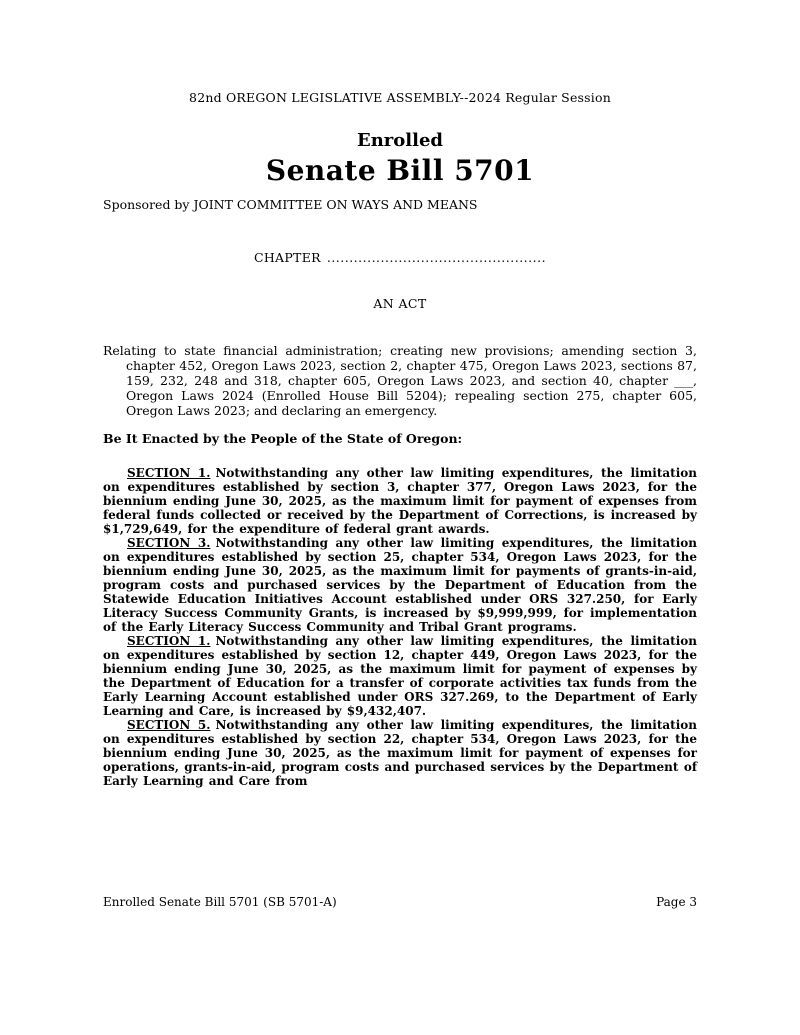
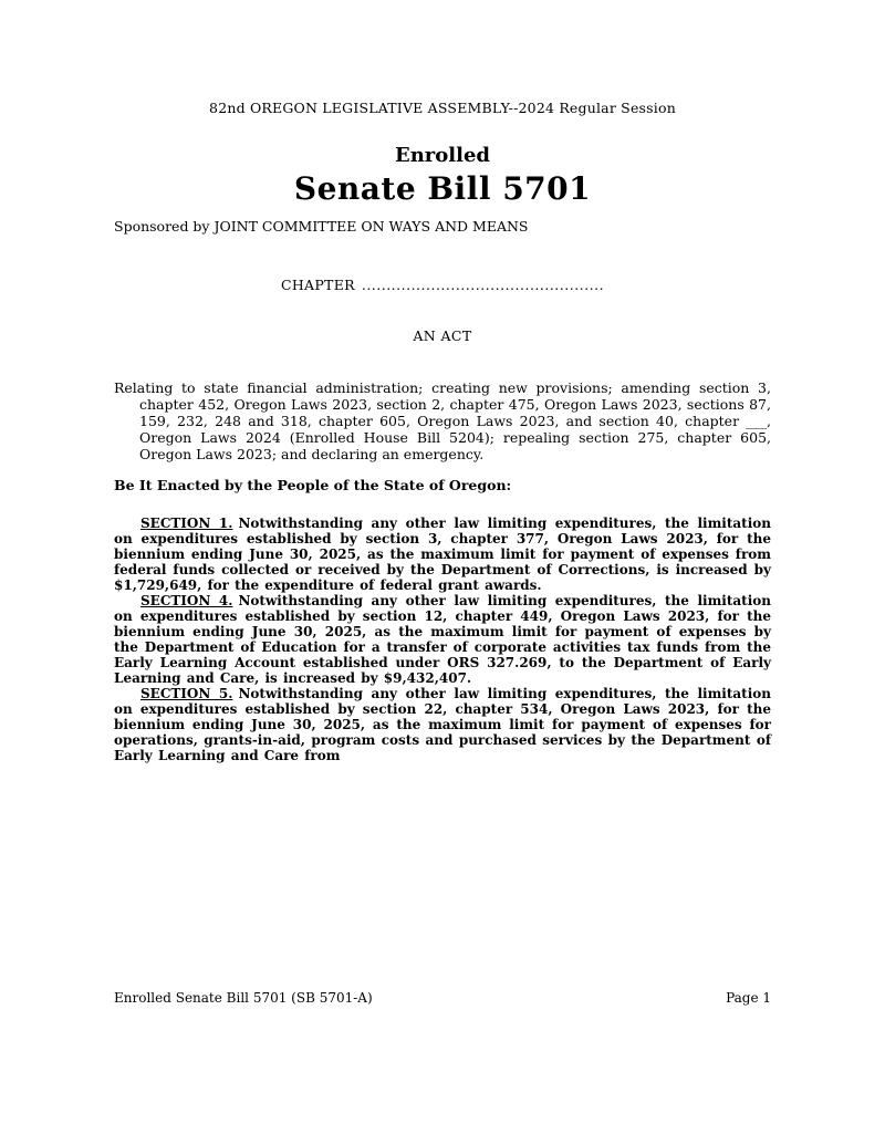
  82nd OREGON LEGISLATIVE ASSEMBLY--2024 Regular Session
  Enrolled
  Senate Bill 5701
  Sponsored by JOINT COMMITTEE ON WAYS AND MEANS
  CHAPTER .................................................
  AN ACT
  Relating to state financial administration; creating new provisions; amending section 3, chapter 452, Oregon Laws 2023, section 2, chapter 475, Oregon Laws 2023, sections 87, 159, 232, 248 and 318, chapter 605, Oregon Laws 2023, and section 40, chapter ___, Oregon Laws 2024 (Enrolled House Bill 5204); repealing section 275, chapter 605, Oregon Laws 2023; and declaring an emergency.
  Be It Enacted by the People of the State of Oregon:
  SECTION 1. Notwithstanding any other law limiting expenditures, the limitation on expenditures established by section 3, chapter 377, Oregon Laws 2023, for the biennium ending June 30, 2025, as the maximum limit for payment of expenses from federal funds collected or received by the Department of Corrections, is increased by $1,729,649, for the expenditure of federal grant awards.
- SECTION 3. Notwithstanding any other law limiting expenditures, the limitation on expenditures established by section 25, chapter 534, Oregon Laws 2023, for the biennium ending June 30, 2025, as the maximum limit for payments of grants-in-aid, program costs and purchased services by the Department of Education from the Statewide Education Initiatives Account established under ORS 327.250, for Early Literacy Success Community Grants, is increased by $9,999,999, for implementation of the Early Literacy Success Community and Tribal Grant programs.
- SECTION 1. Notwithstanding any other law limiting expenditures, the limitation on expenditures established by section 12, chapter 449, Oregon Laws 2023, for the biennium ending June 30, 2025, as the maximum limit for payment of expenses by the Department of Education for a transfer of corporate activities tax funds from the Early Learning Account established under ORS 327.269, to the Department of Early Learning and Care, is increased by $9,432,407.
+ SECTION 4. Notwithstanding any other law limiting expenditures, the limitation on expenditures established by section 12, chapter 449, Oregon Laws 2023, for the biennium ending June 30, 2025, as the maximum limit for payment of expenses by the Department of Education for a transfer of corporate activities tax funds from the Early Learning Account established under ORS 327.269, to the Department of Early Learning and Care, is increased by $9,432,407.
  SECTION 5. Notwithstanding any other law limiting expenditures, the limitation on expenditures established by section 22, chapter 534, Oregon Laws 2023, for the biennium ending June 30, 2025, as the maximum limit for payment of expenses for operations, grants-in-aid, program costs and purchased services by the Department of Early Learning and Care from
  Enrolled Senate Bill 5701 (SB 5701-A)
- Page 3
+ Page 1
